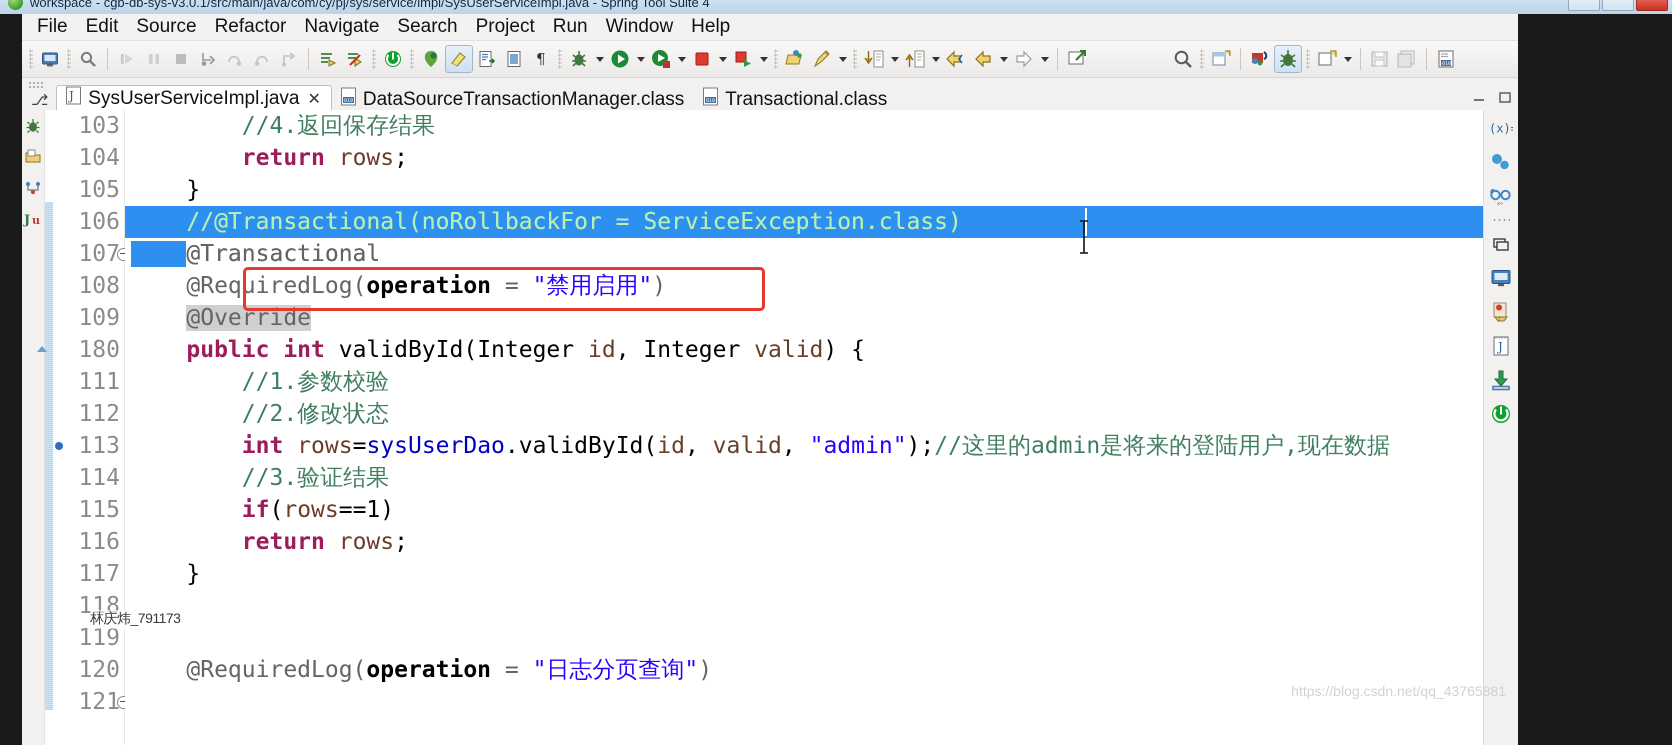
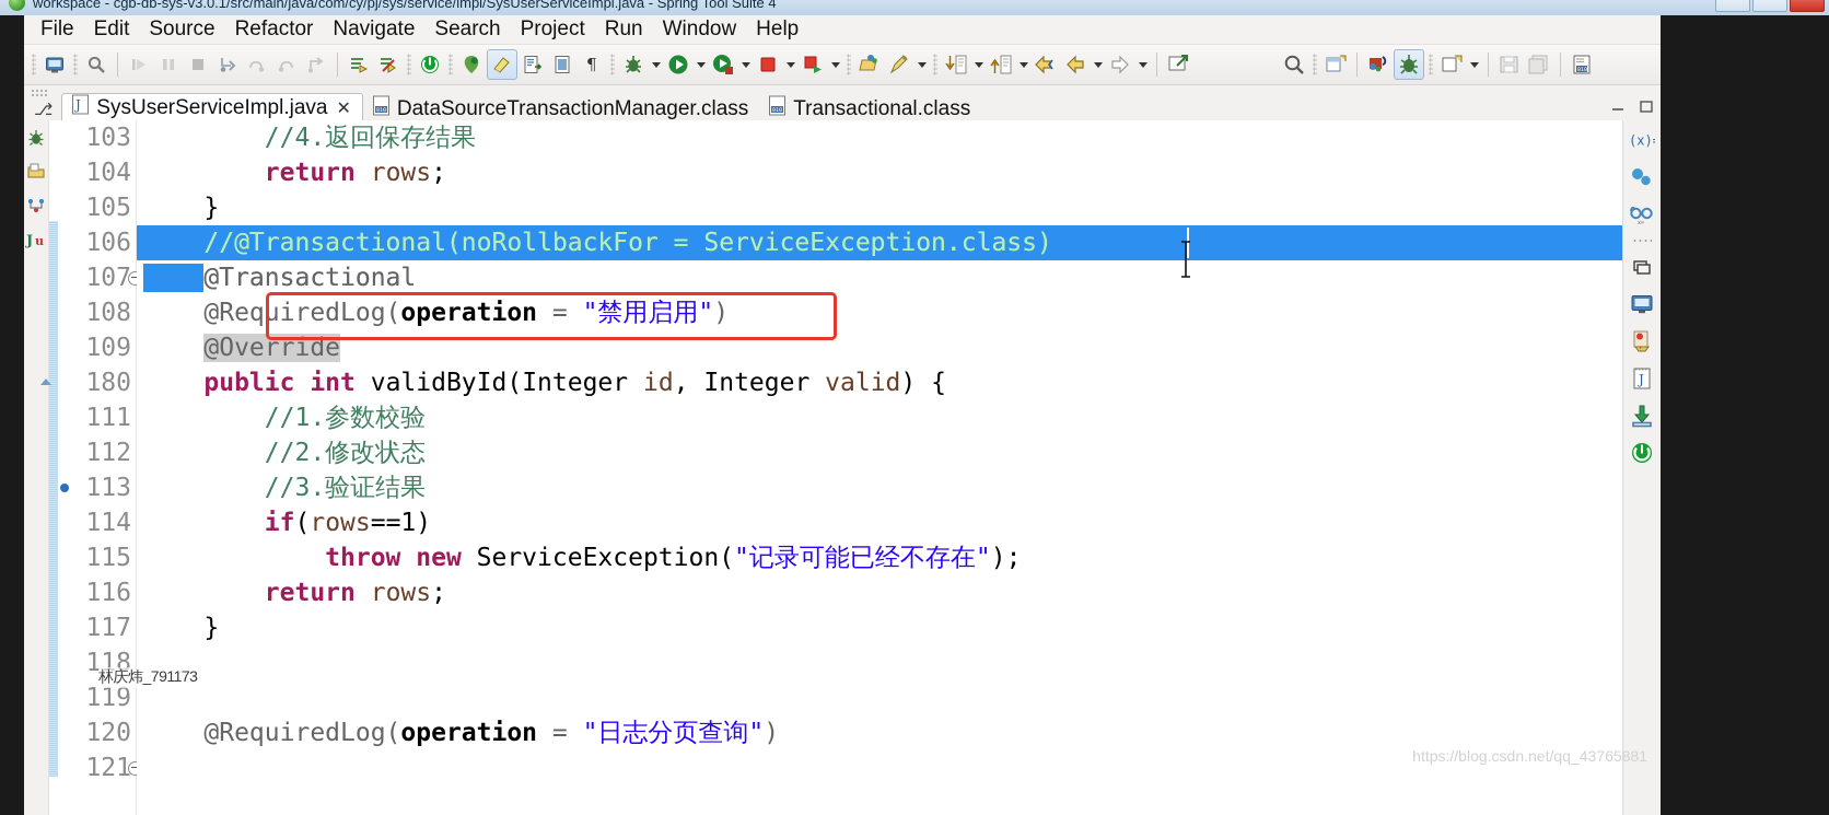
  workspace - cgb-db-sys-v3.0.1/src/main/java/com/cy/pj/sys/service/impl/SysUserServiceImpl.java - Spring Tool Suite 4
  File
  Edit
  Source
  Refactor
  Navigate
  Search
  Project
  Run
  Window
  Help
  ¶
  ⎇
  J
  SysUserServiceImpl.java
  ✕
  DataSourceTransactionManager.class
  Transactional.class
  J
  u
  103
  104
  105
  106
  107
  108
  109
  180
  111
  112
  113
  114
  115
  116
  117
  118
  119
  120
  121
  //@Transactional(noRollbackFor = ServiceException.class)
  @Transactional
  //4.返回保存结果
  return rows;
  }
  @RequiredLog(operation = "禁用启用")
  @Override
  public int validById(Integer id, Integer valid) {
  //1.参数校验
  //2.修改状态
- int rows=sysUserDao.validById(id, valid, "admin");//这里的admin是将来的登陆用户,现在数据
  //3.验证结果
  if(rows==1)
+ throw new ServiceException("记录可能已经不存在");
  return rows;
  }
  @RequiredLog(operation = "日志分页查询")
  (x)
  J
  林庆炜_791173
  https://blog.csdn.net/qq_43765881
